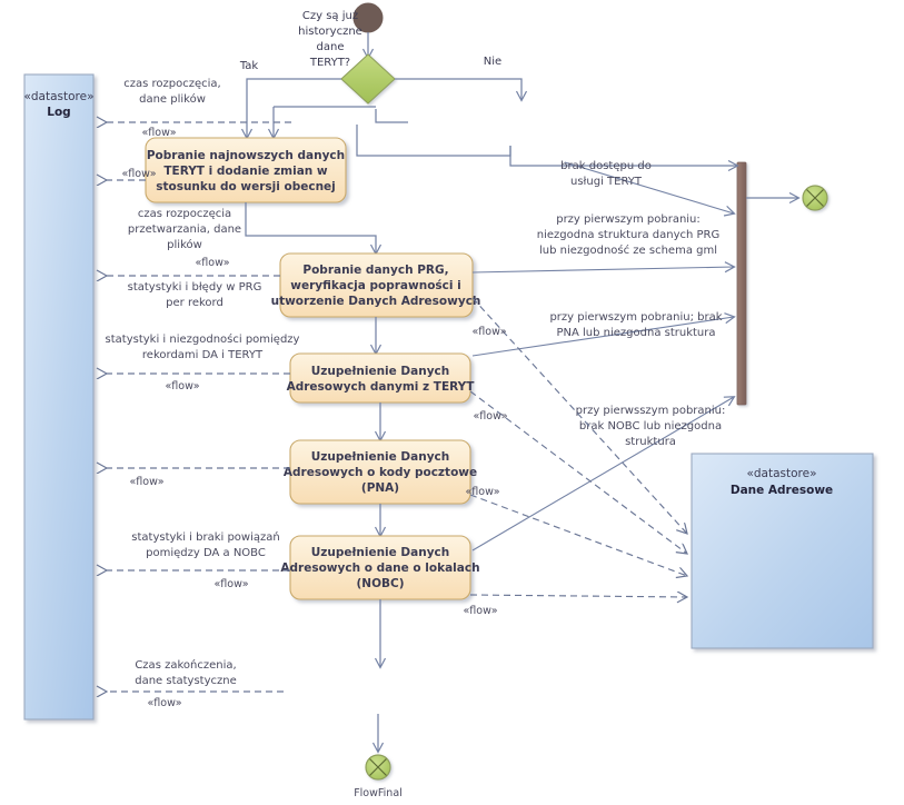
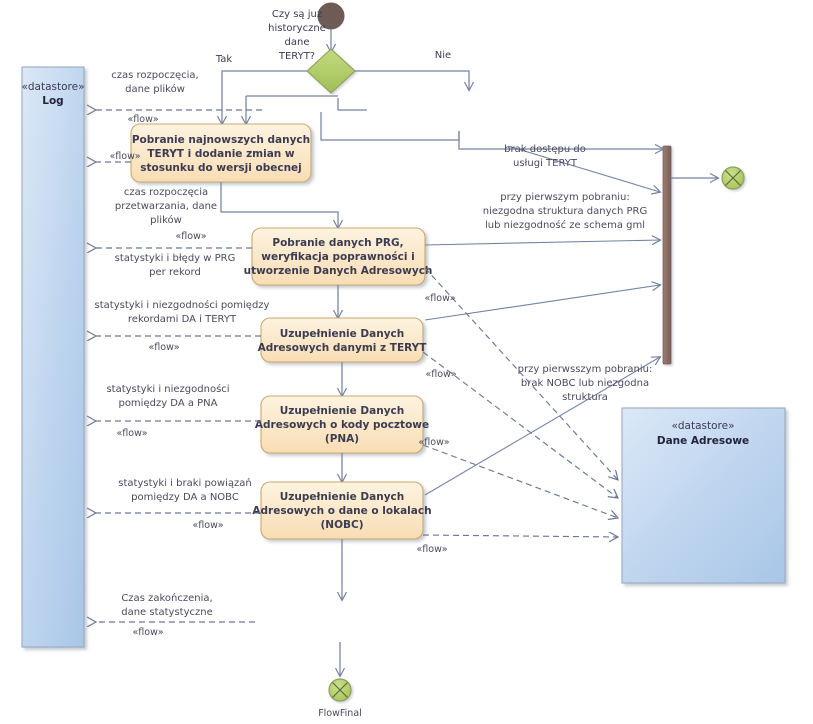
  «datastore»
  Log
  «datastore»
  Dane Adresowe
  Czy są już
  historyczne
  dane
  TERYT?
  Tak
  Nie
  Pobranie najnowszych danych
  TERYT i dodanie zmian w
  stosunku do wersji obecnej
  Pobranie danych PRG,
  weryfikacja poprawności i
  utworzenie Danych Adresowych
  Uzupełnienie Danych
  Adresowych danymi z TERYT
  Uzupełnienie Danych
  Adresowych o kody pocztowe
  (PNA)
  Uzupełnienie Danych
  Adresowych o dane o lokalach
  (NOBC)
  FlowFinal
  czas rozpoczęcia,
  dane plików
  «flow»
  «flow»
  czas rozpoczęcia
  przetwarzania, dane
  plików
  «flow»
  statystyki i błędy w PRG
  per rekord
  statystyki i niezgodności pomiędzy
  rekordami DA i TERYT
  «flow»
+ statystyki i niezgodności
+ pomiędzy DA a PNA
  «flow»
  statystyki i braki powiązań
  pomiędzy DA a NOBC
  «flow»
  Czas zakończenia,
  dane statystyczne
  «flow»
  brak dostępu do
  usługi TERYT
  przy pierwszym pobraniu:
  niezgodna struktura danych PRG
  lub niezgodność ze schema gml
- przy pierwszym pobraniu; brak
- PNA lub niezgodna struktura
  przy pierwsszym pobraniu:
  brak NOBC lub niezgodna
  struktura
  «flow»
  «flow»
  «flow»
  «flow»
